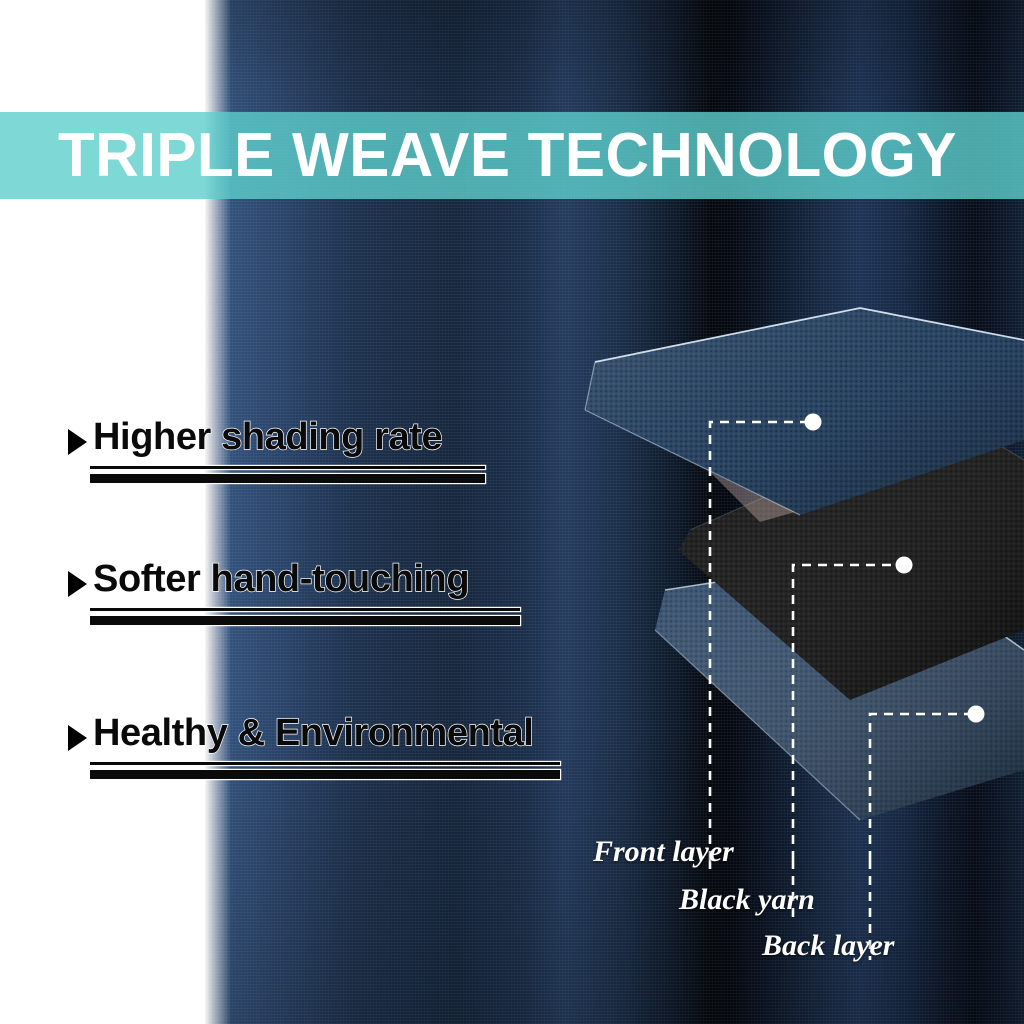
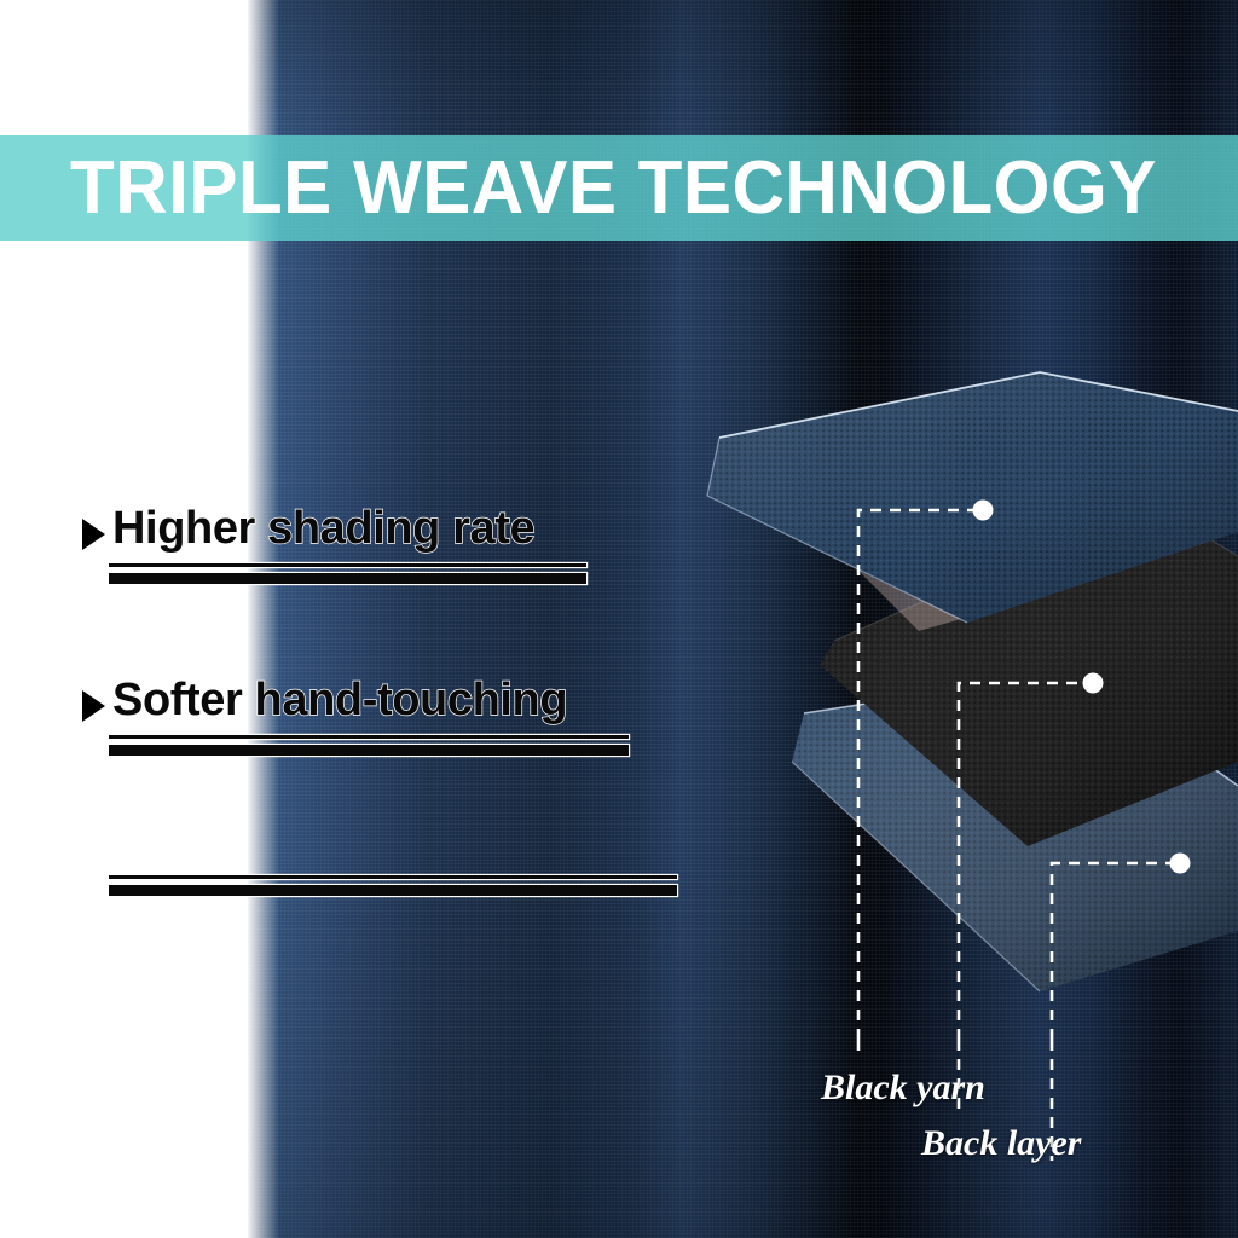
  TRIPLE WEAVE TECHNOLOGY
  Higher shading rate
  Softer hand-touching
- Healthy & Environmental
- Front layer
  Black yarn
  Back layer
